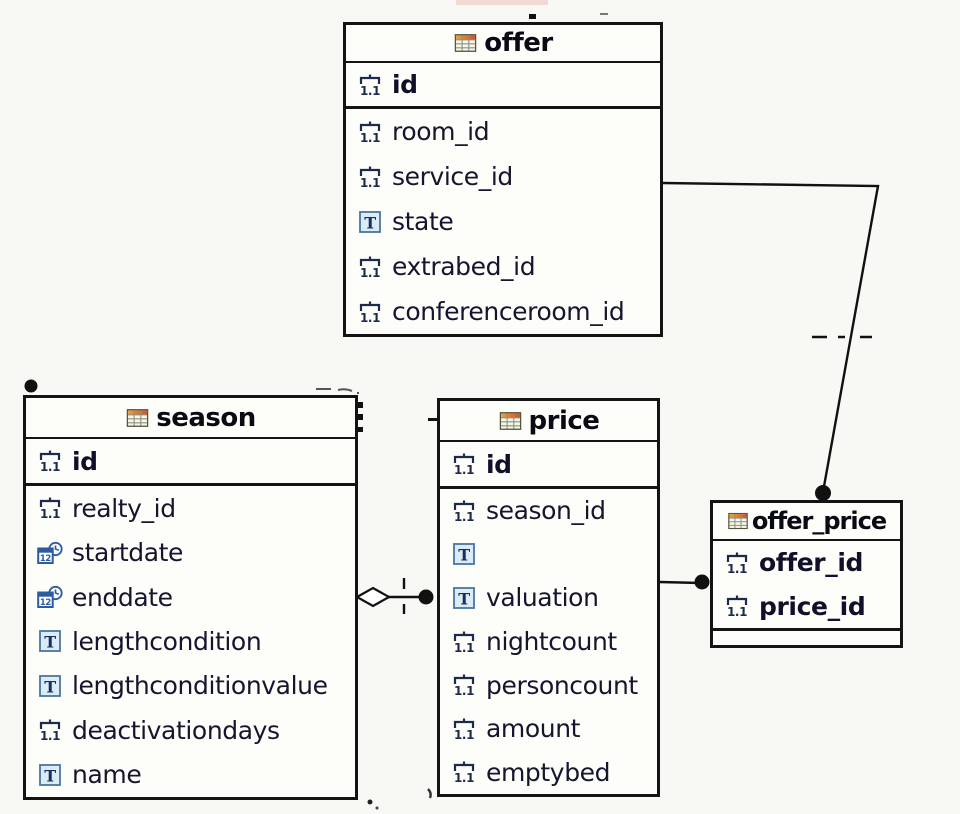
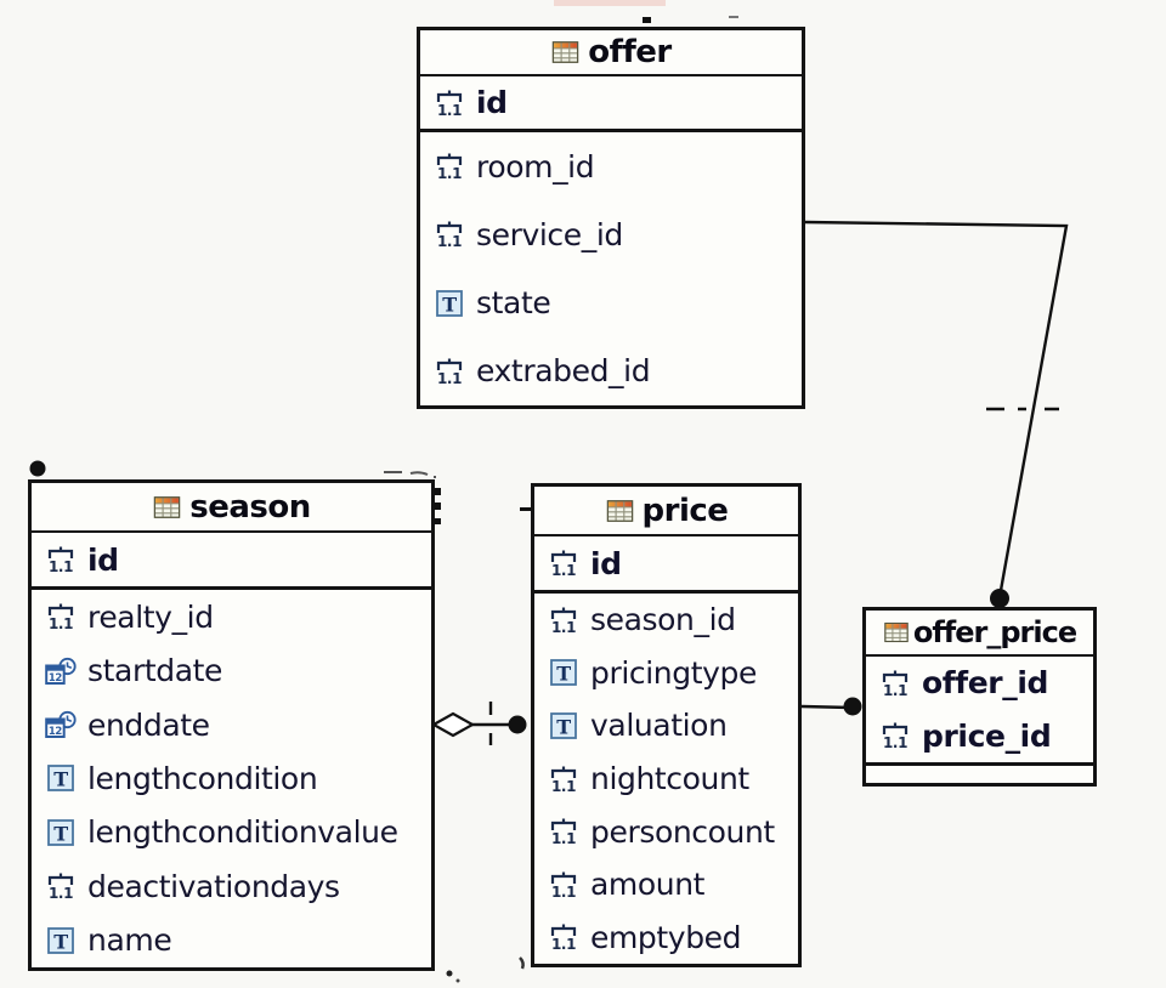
  offer
  id
  room_id
  service_id
  state
  extrabed_id
- conferenceroom_id
  season
  id
  realty_id
  startdate
  enddate
  lengthcondition
  lengthconditionvalue
  deactivationdays
  name
  price
  id
  season_id
+ pricingtype
  valuation
  nightcount
  personcount
  amount
  emptybed
  offer_price
  offer_id
  price_id
